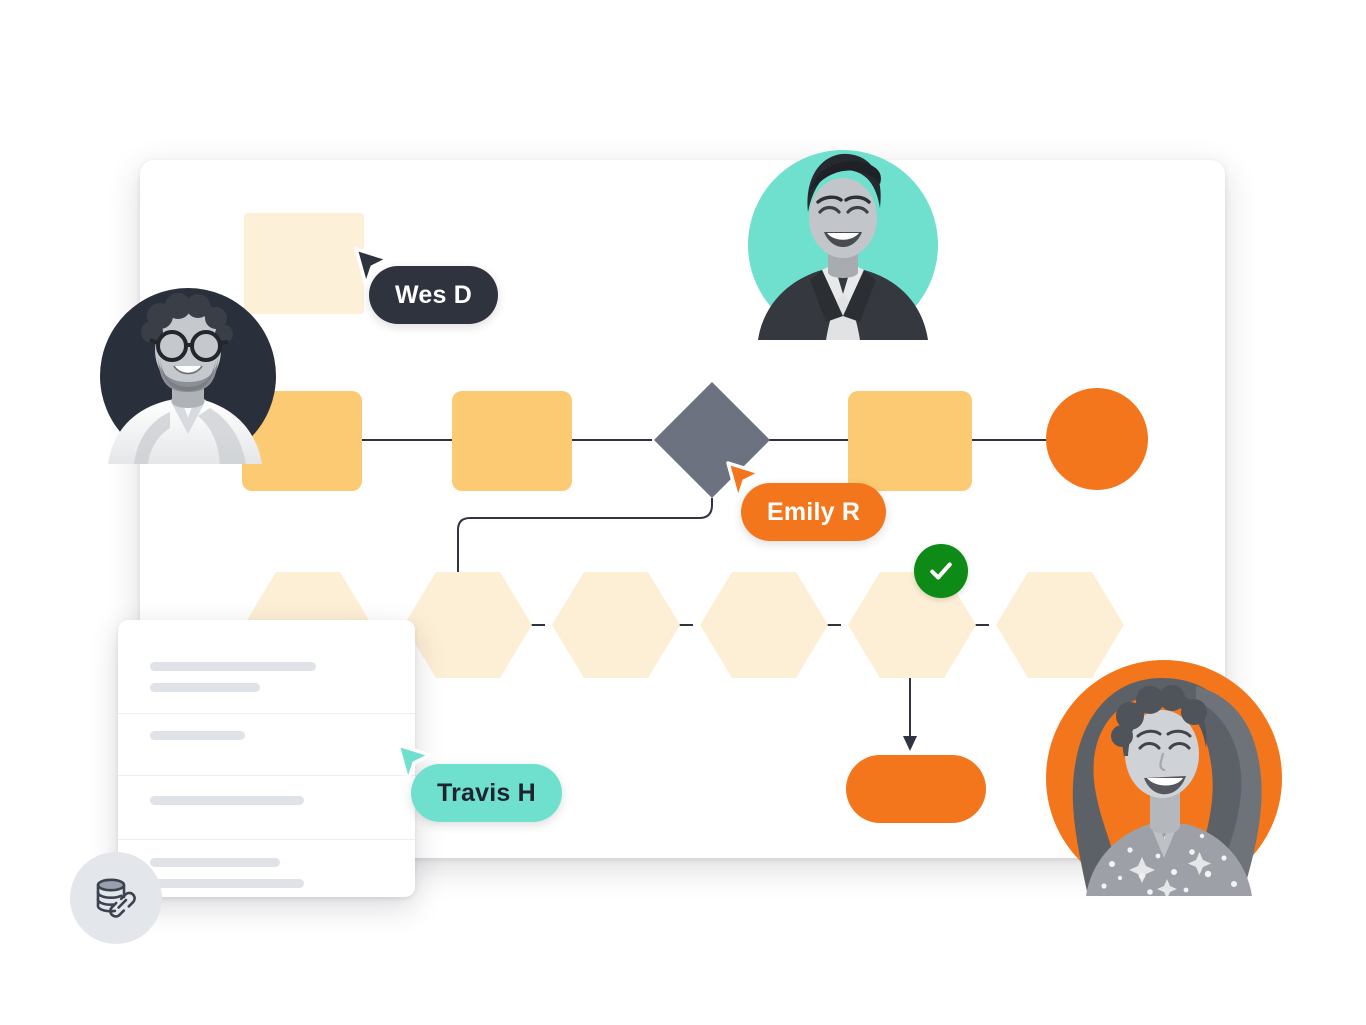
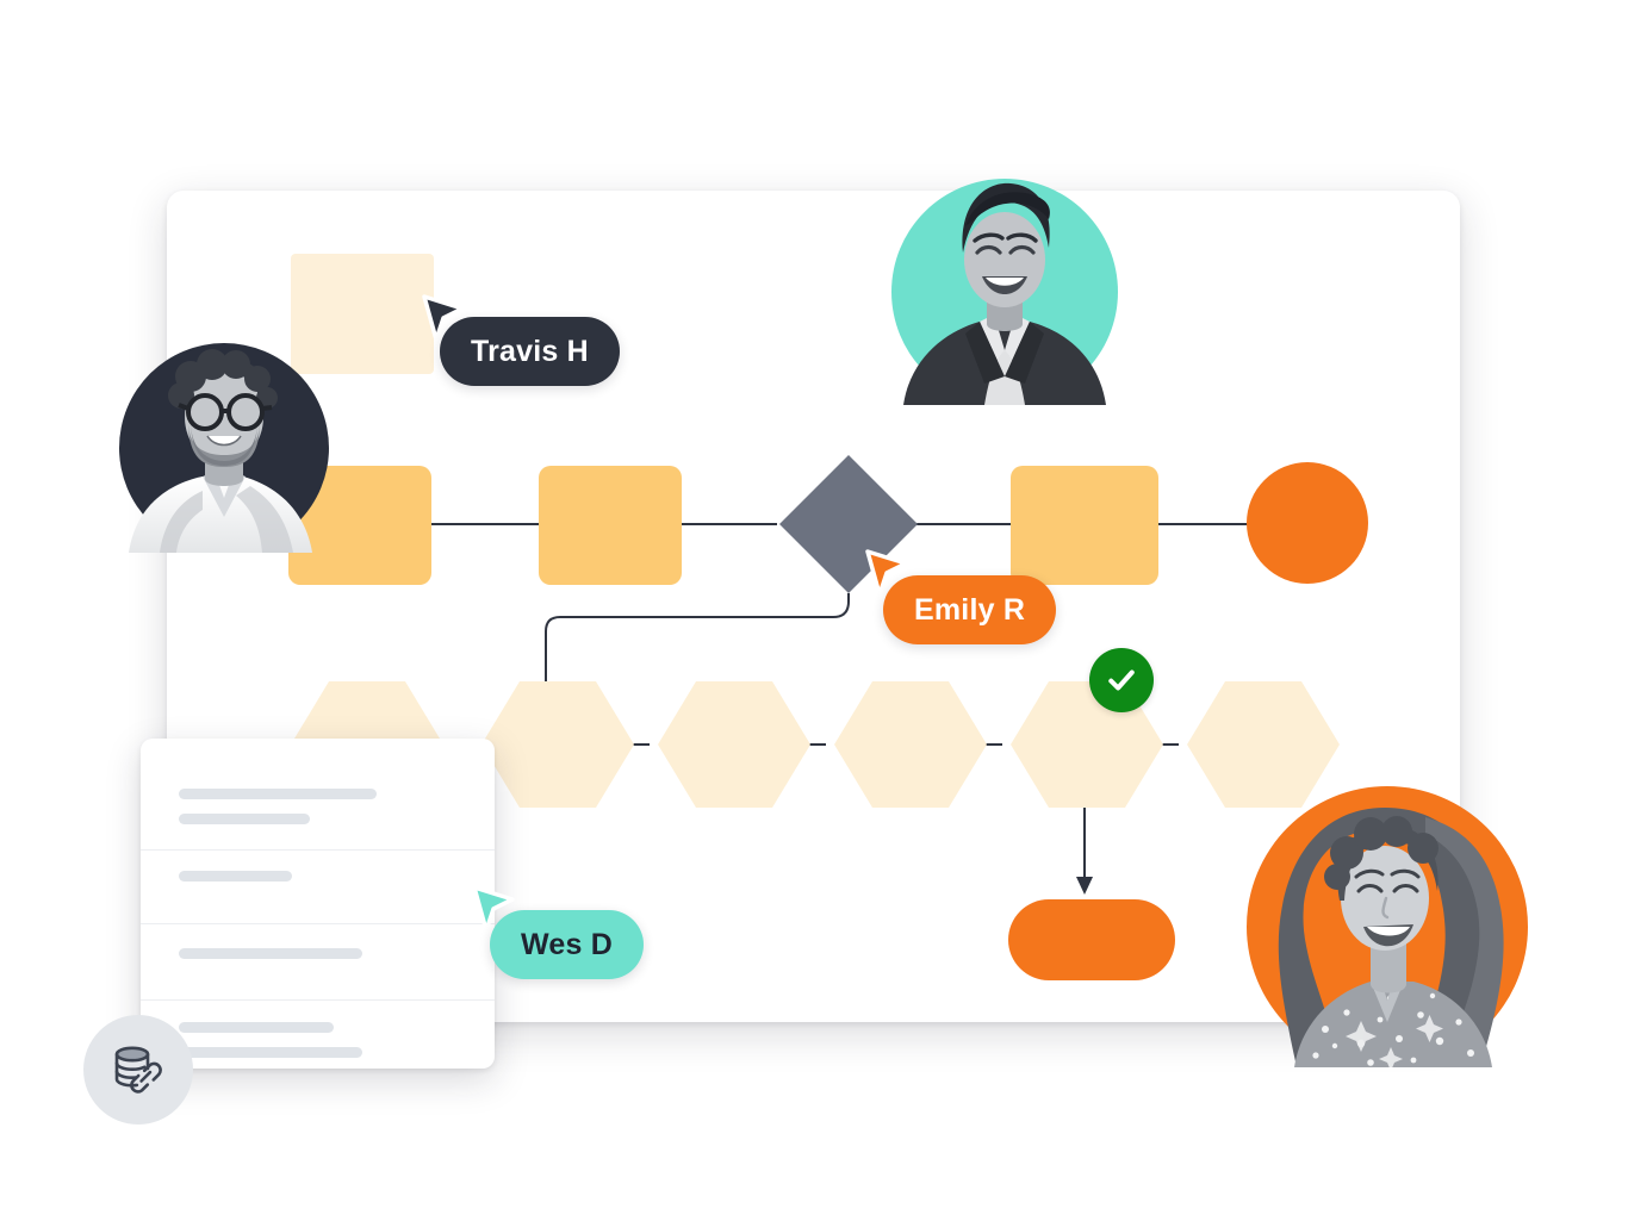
- Wes D
+ Travis H
  Emily R
- Travis H
+ Wes D
